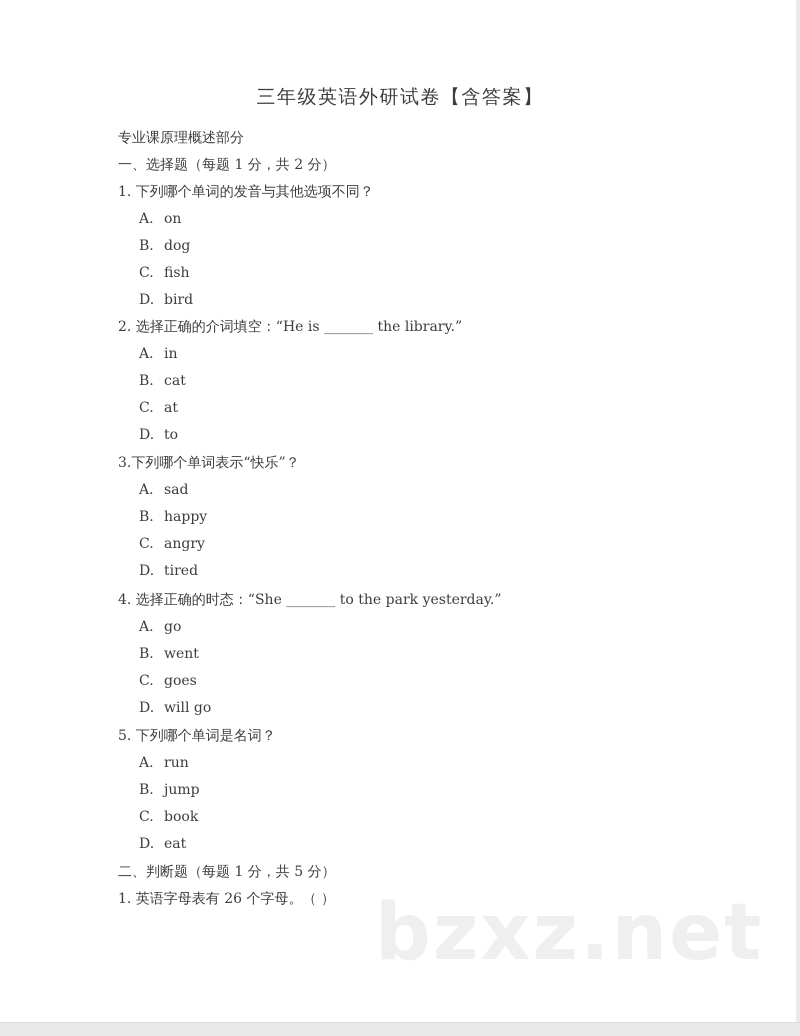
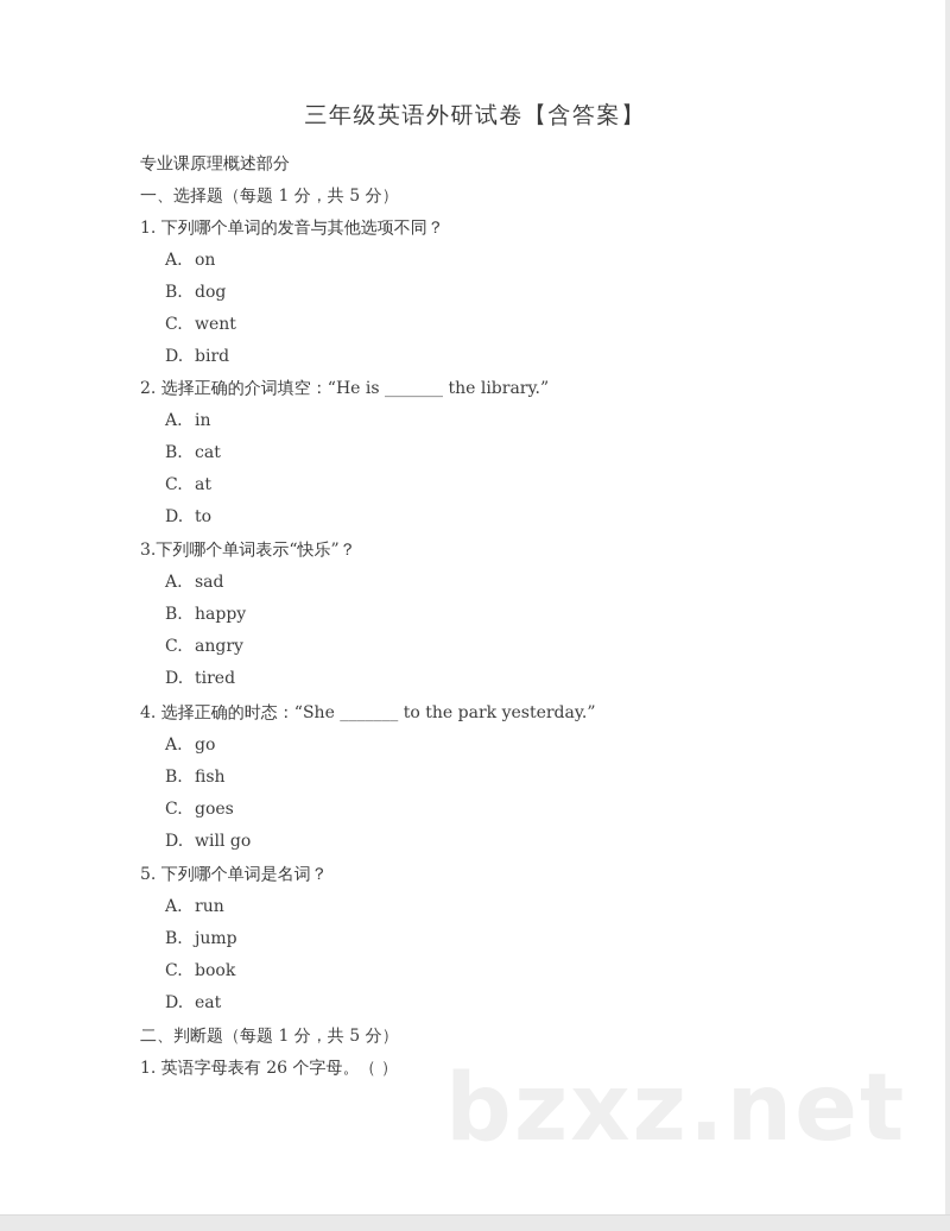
  三年级英语外研试卷【含答案】
  专业课原理概述部分
- 一、选择题（每题 1 分，共 2 分）
+ 一、选择题（每题 1 分，共 5 分）
  1. 下列哪个单词的发音与其他选项不同？
  A. on
  B. dog
- C. fish
+ C. went
  D. bird
  2. 选择正确的介词填空：“He is _______ the library.”
  A. in
  B. cat
  C. at
  D. to
  3.下列哪个单词表示“快乐”？
  A. sad
  B. happy
  C. angry
  D. tired
  4. 选择正确的时态：“She _______ to the park yesterday.”
  A. go
- B. went
+ B. fish
  C. goes
  D. will go
  5. 下列哪个单词是名词？
  A. run
  B. jump
  C. book
  D. eat
  二、判断题（每题 1 分，共 5 分）
  1. 英语字母表有 26 个字母。（ ）
